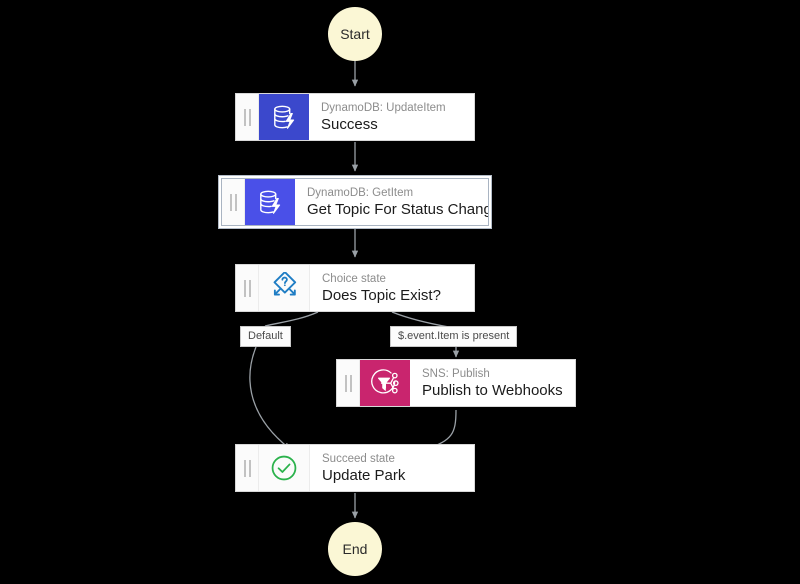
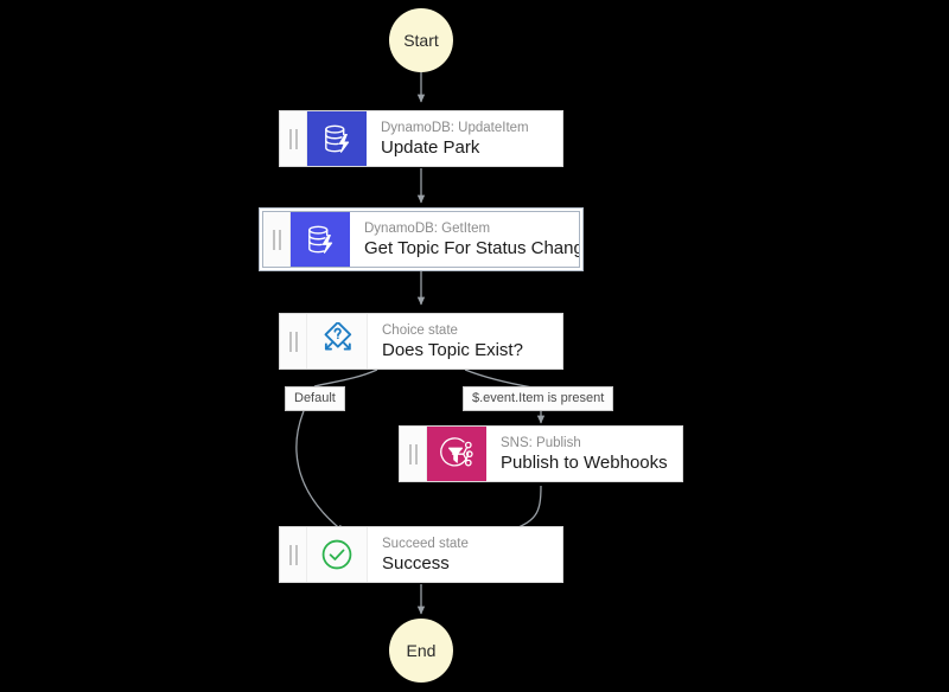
  Start
  DynamoDB: UpdateItem
- Success
+ Update Park
  DynamoDB: GetItem
  Get Topic For Status Chang
  Choice state
  Does Topic Exist?
  Default
  $.event.Item is present
  SNS: Publish
  Publish to Webhooks
  Succeed state
- Update Park
+ Success
  End
